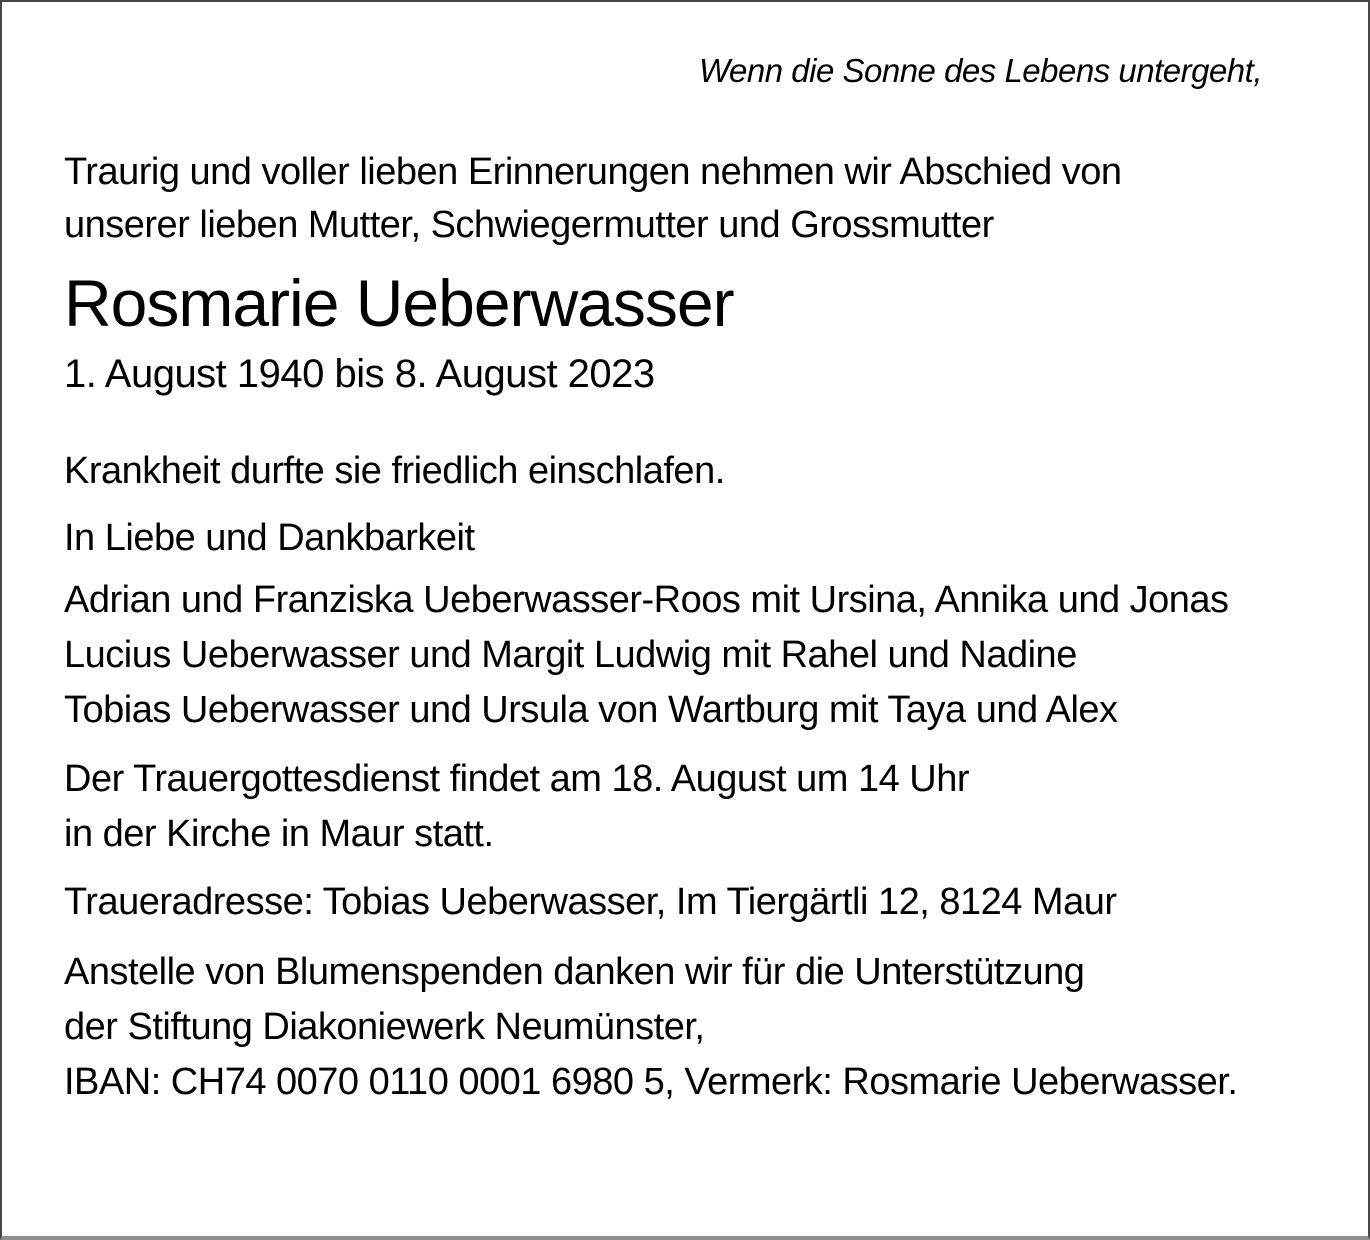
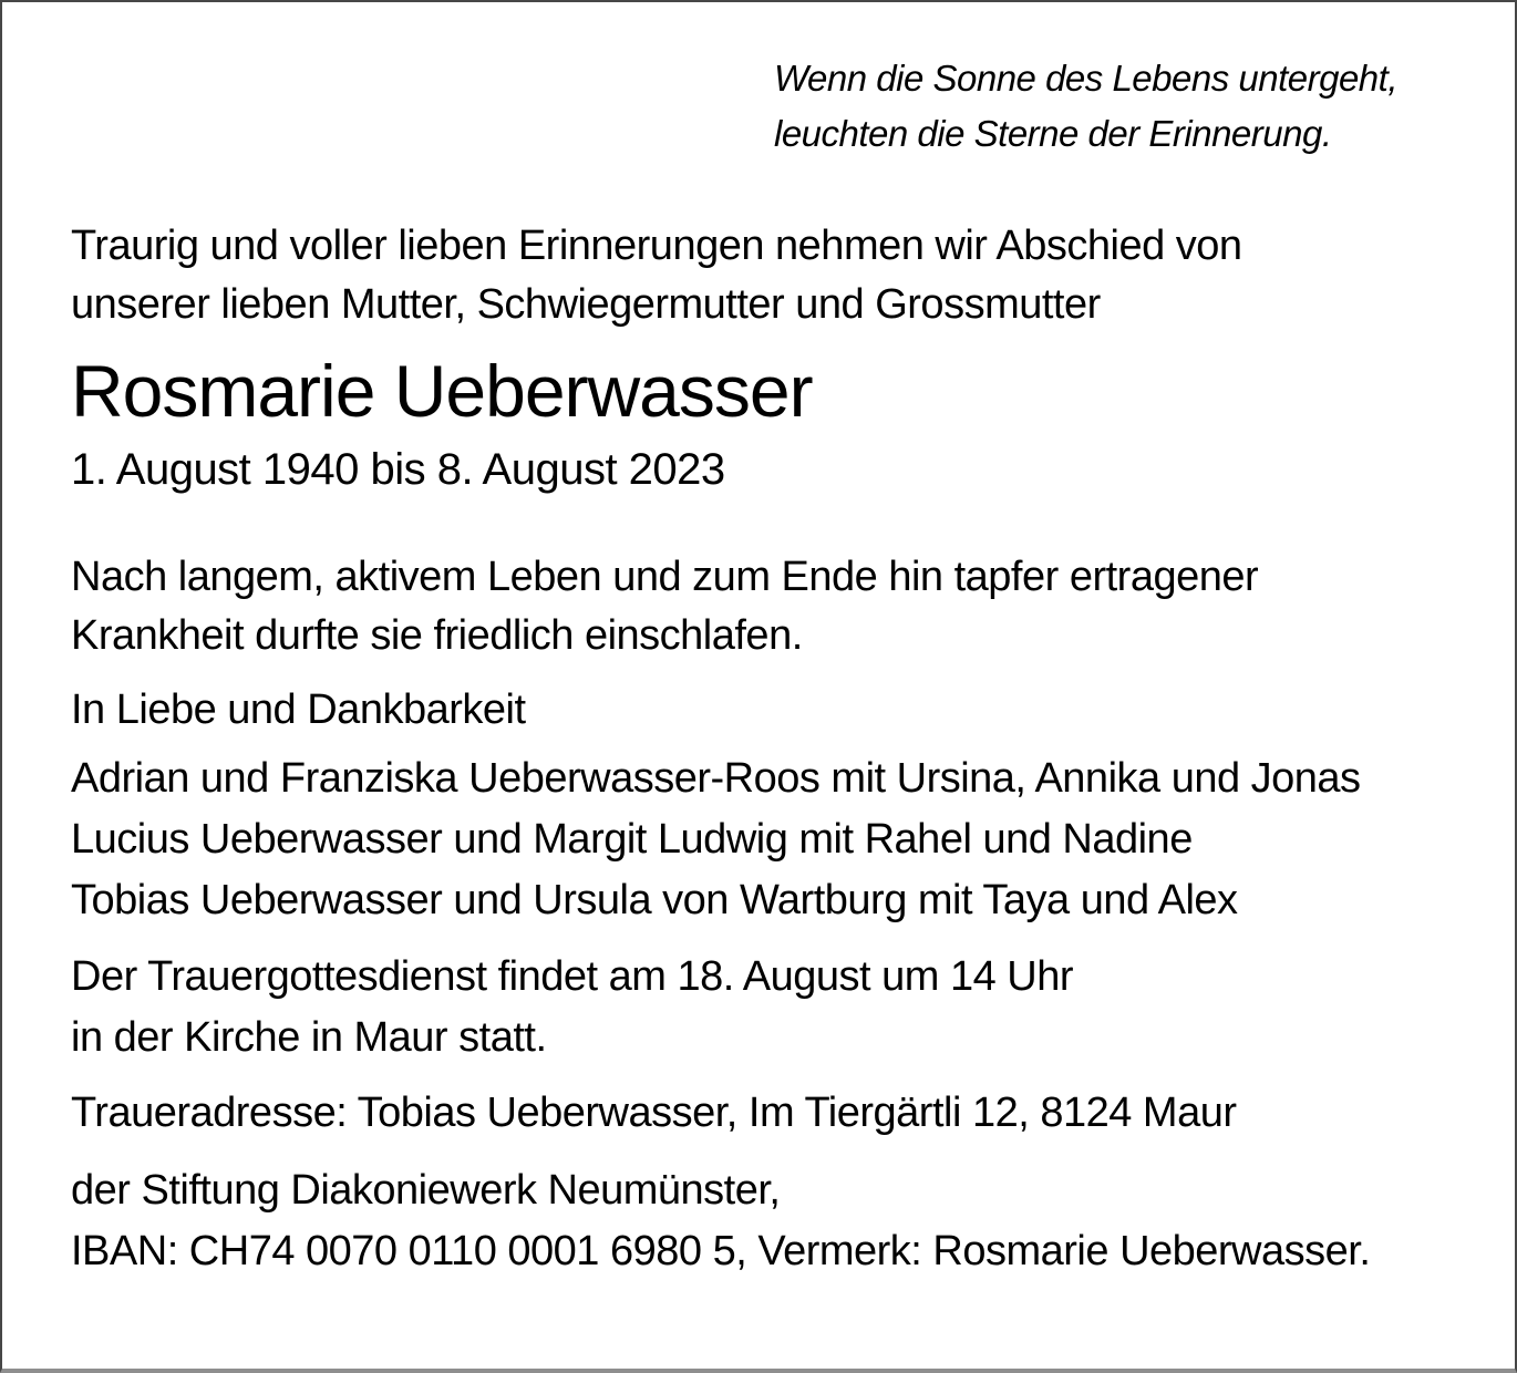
  Wenn die Sonne des Lebens untergeht,
+ leuchten die Sterne der Erinnerung.
  Traurig und voller lieben Erinnerungen nehmen wir Abschied von
  unserer lieben Mutter, Schwiegermutter und Grossmutter
  Rosmarie Ueberwasser
  1. August 1940 bis 8. August 2023
+ Nach langem, aktivem Leben und zum Ende hin tapfer ertragener
  Krankheit durfte sie friedlich einschlafen.
  In Liebe und Dankbarkeit
  Adrian und Franziska Ueberwasser-Roos mit Ursina, Annika und Jonas
  Lucius Ueberwasser und Margit Ludwig mit Rahel und Nadine
  Tobias Ueberwasser und Ursula von Wartburg mit Taya und Alex
  Der Trauergottesdienst findet am 18. August um 14 Uhr
  in der Kirche in Maur statt.
  Traueradresse: Tobias Ueberwasser, Im Tiergärtli 12, 8124 Maur
- Anstelle von Blumenspenden danken wir für die Unterstützung
  der Stiftung Diakoniewerk Neumünster,
  IBAN: CH74 0070 0110 0001 6980 5, Vermerk: Rosmarie Ueberwasser.
